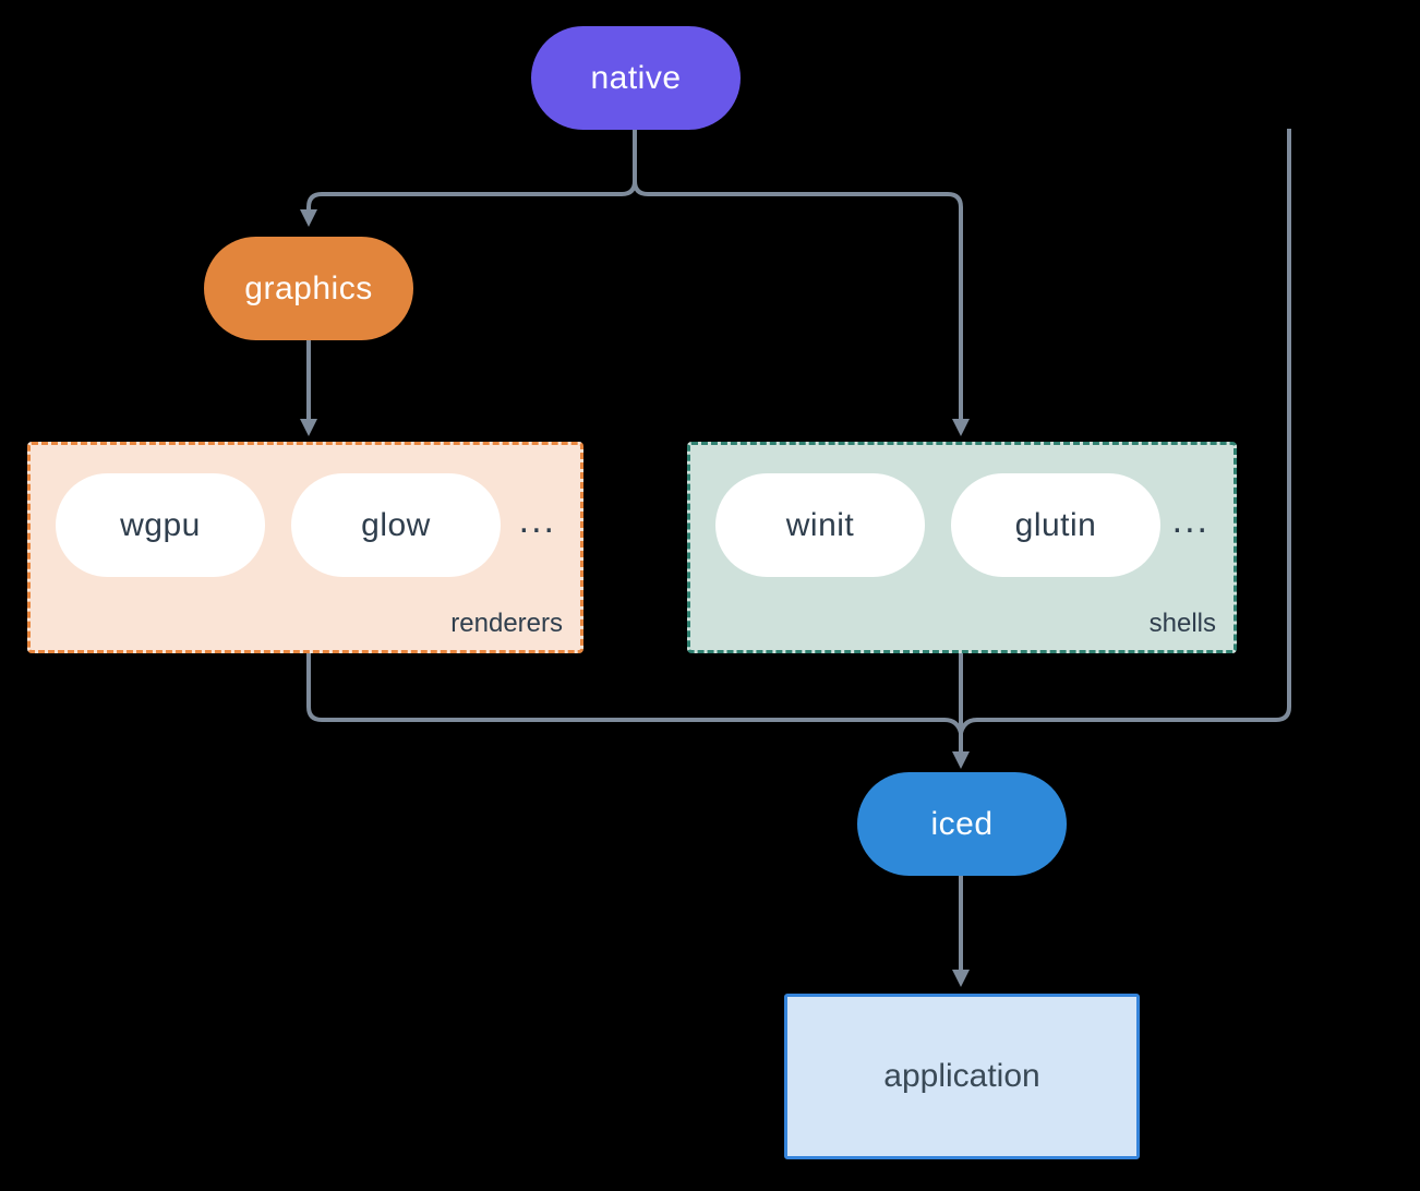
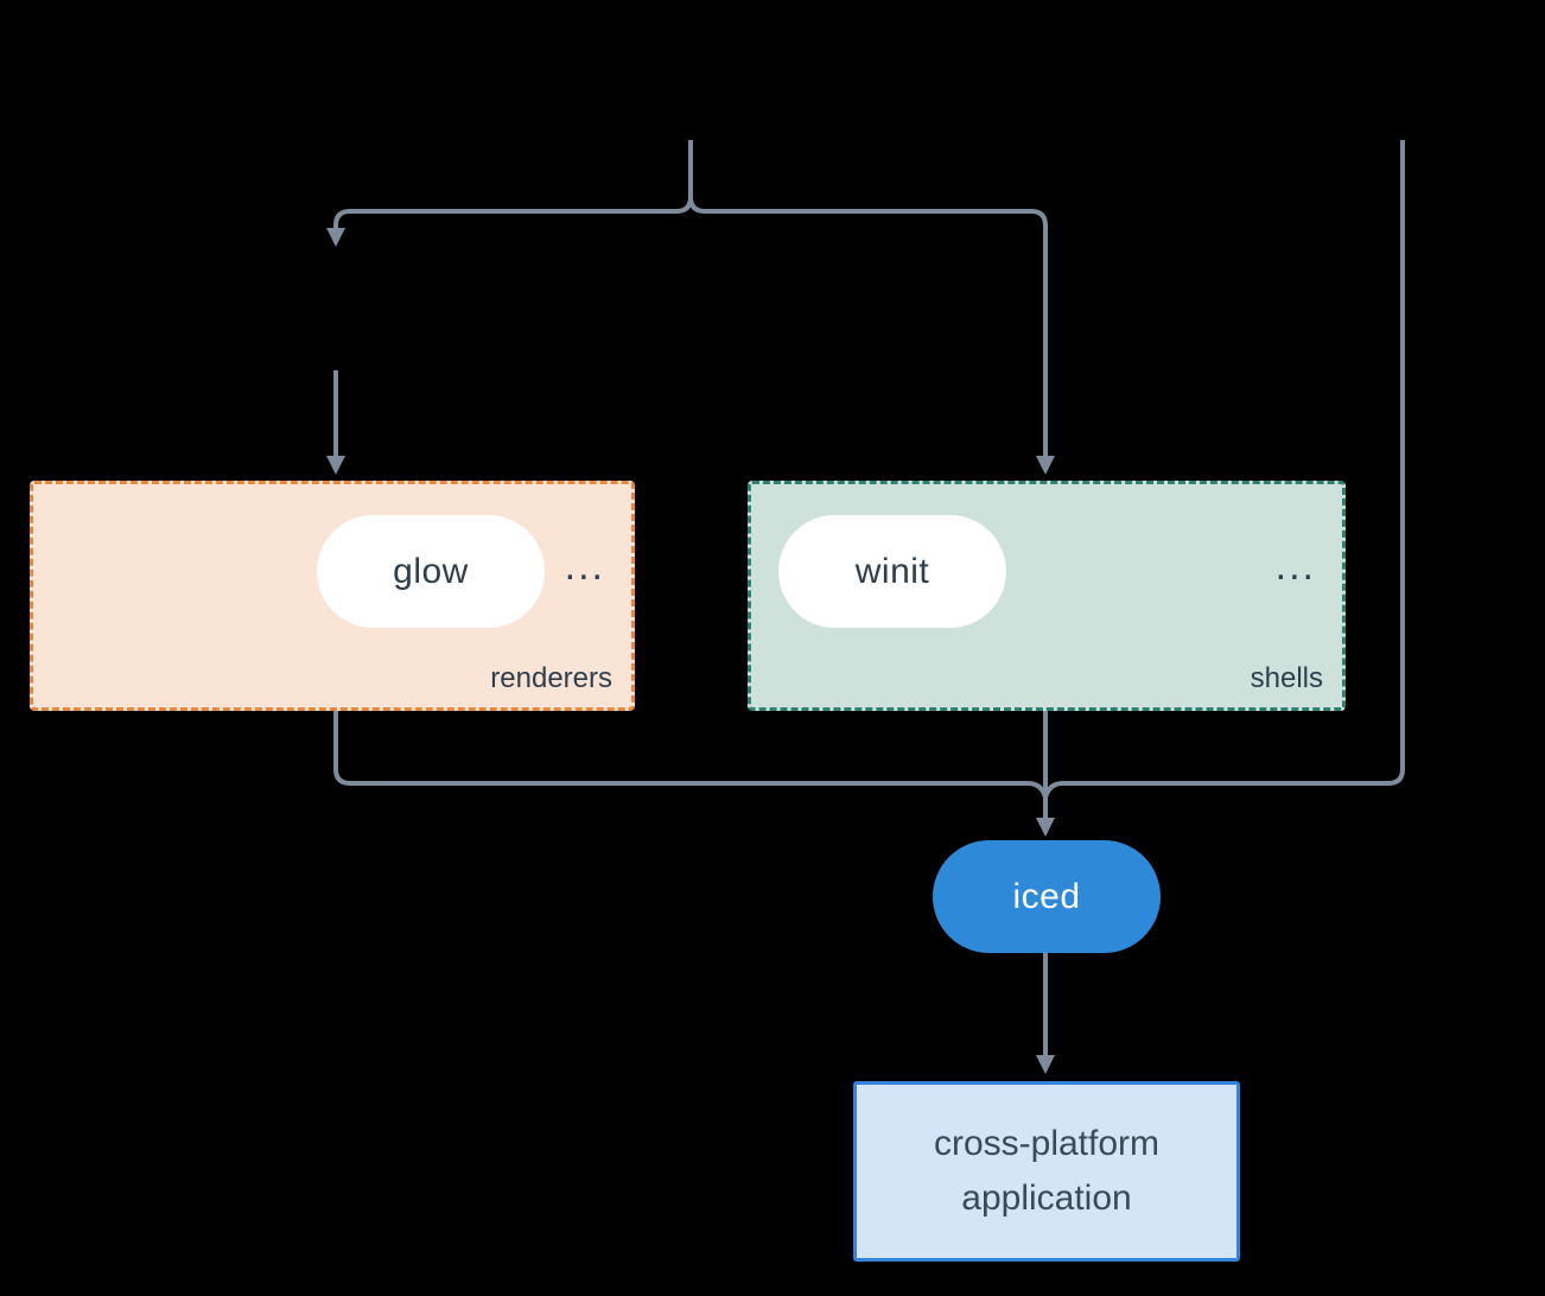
- native
- graphics
- wgpu
  glow
  ...
  renderers
  winit
- glutin
  ...
  shells
  iced
+ cross-platform
  application
